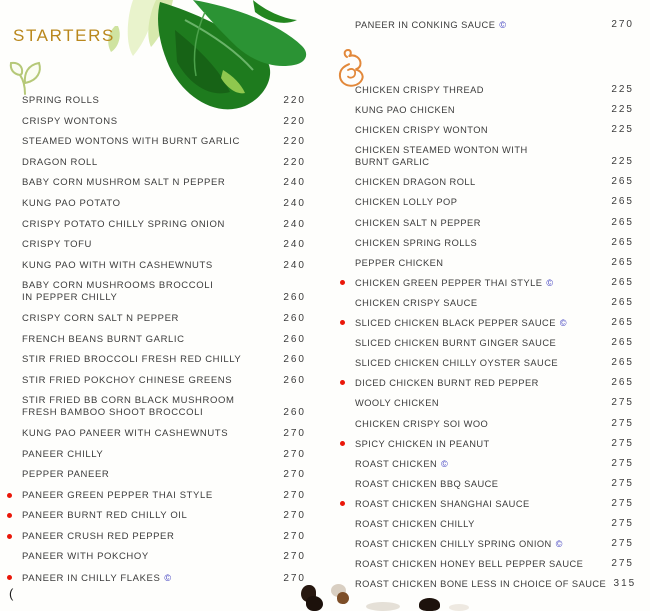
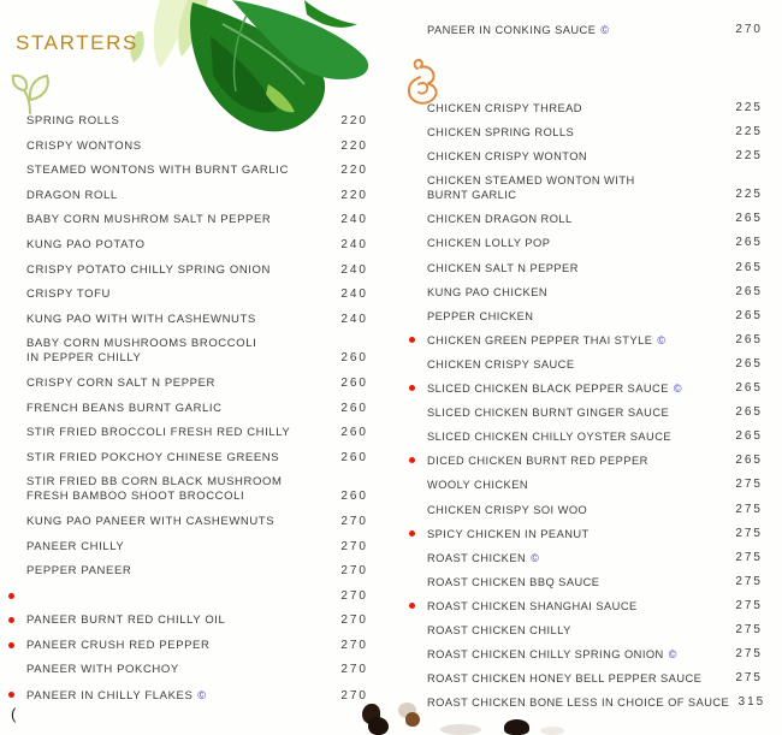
  STARTERS
  SPRING ROLLS
  220
  CRISPY WONTONS
  220
  STEAMED WONTONS WITH BURNT GARLIC
  220
  DRAGON ROLL
  220
  BABY CORN MUSHROM SALT N PEPPER
  240
  KUNG PAO POTATO
  240
  CRISPY POTATO CHILLY SPRING ONION
  240
  CRISPY TOFU
  240
  KUNG PAO WITH WITH CASHEWNUTS
  240
  BABY CORN MUSHROOMS BROCCOLI
  IN PEPPER CHILLY
  260
  CRISPY CORN SALT N PEPPER
  260
  FRENCH BEANS BURNT GARLIC
  260
  STIR FRIED BROCCOLI FRESH RED CHILLY
  260
  STIR FRIED POKCHOY CHINESE GREENS
  260
  STIR FRIED BB CORN BLACK MUSHROOM
  FRESH BAMBOO SHOOT BROCCOLI
  260
  KUNG PAO PANEER WITH CASHEWNUTS
  270
  PANEER CHILLY
  270
  PEPPER PANEER
  270
- PANEER GREEN PEPPER THAI STYLE
  270
  PANEER BURNT RED CHILLY OIL
  270
  PANEER CRUSH RED PEPPER
  270
  PANEER WITH POKCHOY
  270
  PANEER IN CHILLY FLAKES ©
  270
  (
  PANEER IN CONKING SAUCE ©
  270
  CHICKEN CRISPY THREAD
  225
- KUNG PAO CHICKEN
+ CHICKEN SPRING ROLLS
  225
  CHICKEN CRISPY WONTON
  225
  CHICKEN STEAMED WONTON WITH
  BURNT GARLIC
  225
  CHICKEN DRAGON ROLL
  265
  CHICKEN LOLLY POP
  265
  CHICKEN SALT N PEPPER
  265
- CHICKEN SPRING ROLLS
+ KUNG PAO CHICKEN
  265
  PEPPER CHICKEN
  265
  CHICKEN GREEN PEPPER THAI STYLE ©
  265
  CHICKEN CRISPY SAUCE
  265
  SLICED CHICKEN BLACK PEPPER SAUCE ©
  265
  SLICED CHICKEN BURNT GINGER SAUCE
  265
  SLICED CHICKEN CHILLY OYSTER SAUCE
  265
  DICED CHICKEN BURNT RED PEPPER
  265
  WOOLY CHICKEN
  275
  CHICKEN CRISPY SOI WOO
  275
  SPICY CHICKEN IN PEANUT
  275
  ROAST CHICKEN ©
  275
  ROAST CHICKEN BBQ SAUCE
  275
  ROAST CHICKEN SHANGHAI SAUCE
  275
  ROAST CHICKEN CHILLY
  275
  ROAST CHICKEN CHILLY SPRING ONION ©
  275
  ROAST CHICKEN HONEY BELL PEPPER SAUCE
  275
  ROAST CHICKEN BONE LESS IN CHOICE OF SAUCE
  315
